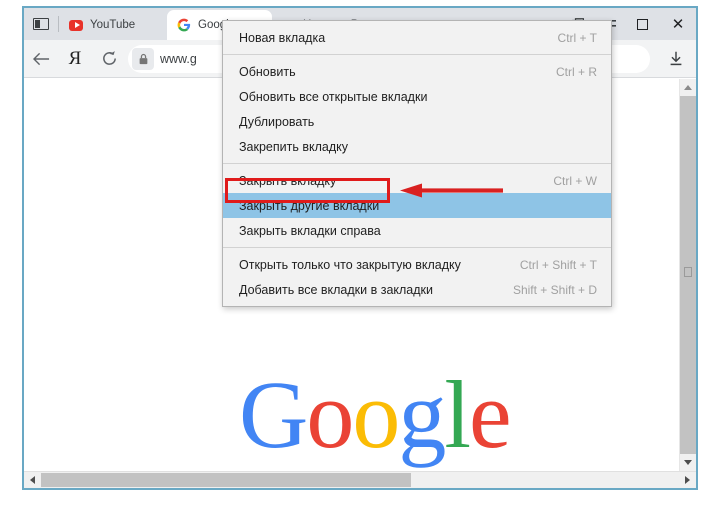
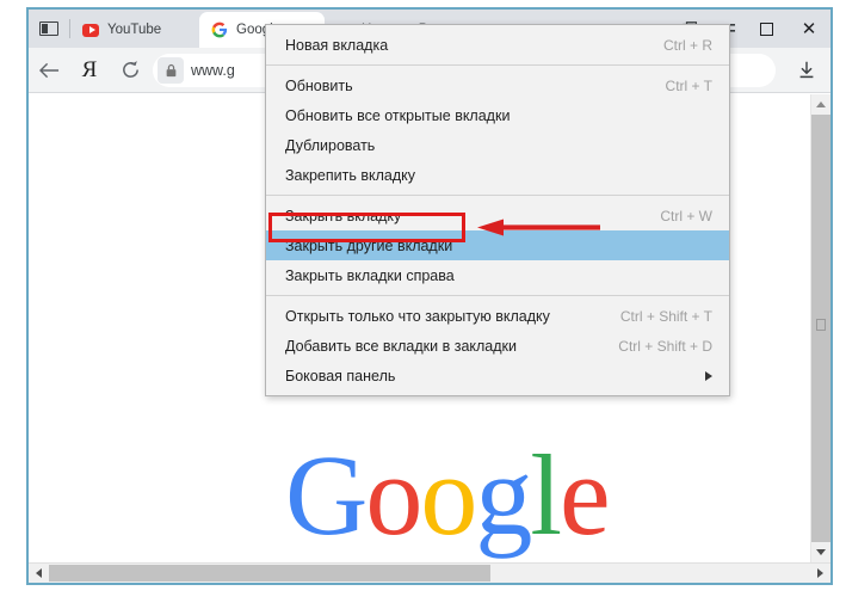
  YouTube
  ✕
  Я
  www.g
  Google
  Новая вкладка
- Ctrl + T
+ Ctrl + R
  Обновить
- Ctrl + R
+ Ctrl + T
  Обновить все открытые вкладки
  Дублировать
  Закрепить вкладку
  Закрыть вкладку
  Ctrl + W
  Закрыть другие вкладки
  Закрыть вкладки справа
  Открыть только что закрытую вкладку
  Ctrl + Shift + T
  Добавить все вкладки в закладки
- Shift + Shift + D
+ Ctrl + Shift + D
+ Боковая панель
